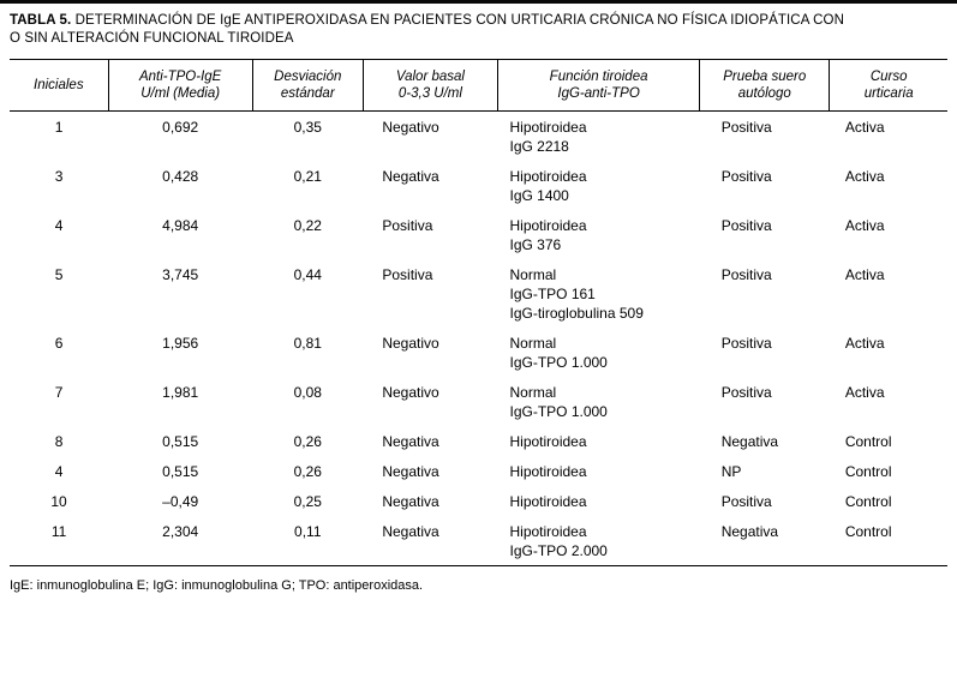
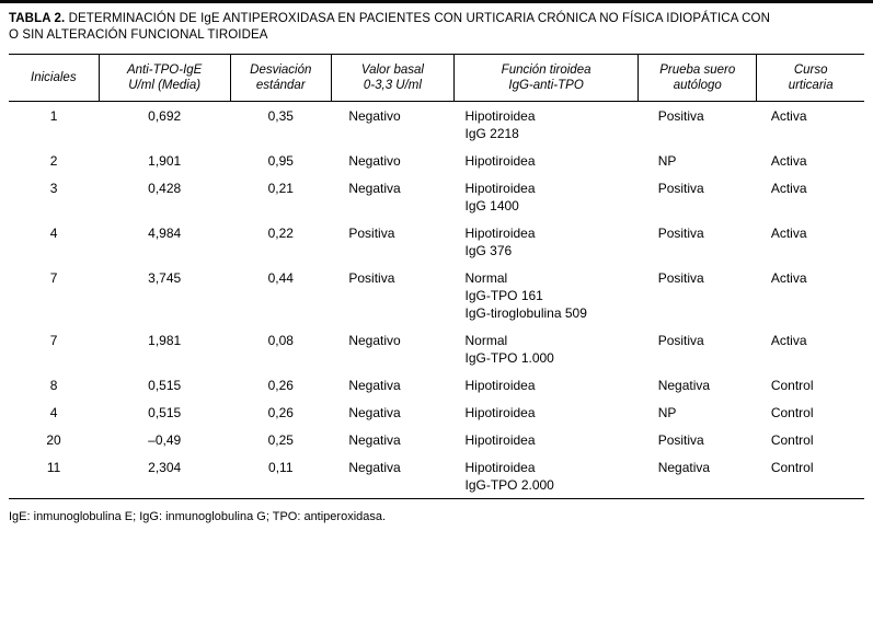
- TABLA 5. DETERMINACIÓN DE IgE ANTIPEROXIDASA EN PACIENTES CON URTICARIA CRÓNICA NO FÍSICA IDIOPÁTICA CON O SIN ALTERACIÓN FUNCIONAL TIROIDEA
+ TABLA 2. DETERMINACIÓN DE IgE ANTIPEROXIDASA EN PACIENTES CON URTICARIA CRÓNICA NO FÍSICA IDIOPÁTICA CON O SIN ALTERACIÓN FUNCIONAL TIROIDEA
  Iniciales	Anti-TPO-IgE U/ml (Media)	Desviación estándar	Valor basal 0-3,3 U/ml	Función tiroidea IgG-anti-TPO	Prueba suero autólogo	Curso urticaria
  1	0,692	0,35	Negativo	Hipotiroidea IgG 2218	Positiva	Activa
+ 2	1,901	0,95	Negativo	Hipotiroidea	NP	Activa
  3	0,428	0,21	Negativa	Hipotiroidea IgG 1400	Positiva	Activa
  4	4,984	0,22	Positiva	Hipotiroidea IgG 376	Positiva	Activa
- 5	3,745	0,44	Positiva	Normal IgG-TPO 161 IgG-tiroglobulina 509	Positiva	Activa
+ 7	3,745	0,44	Positiva	Normal IgG-TPO 161 IgG-tiroglobulina 509	Positiva	Activa
- 6	1,956	0,81	Negativo	Normal IgG-TPO 1.000	Positiva	Activa
  7	1,981	0,08	Negativo	Normal IgG-TPO 1.000	Positiva	Activa
  8	0,515	0,26	Negativa	Hipotiroidea	Negativa	Control
  4	0,515	0,26	Negativa	Hipotiroidea	NP	Control
- 10	–0,49	0,25	Negativa	Hipotiroidea	Positiva	Control
+ 20	–0,49	0,25	Negativa	Hipotiroidea	Positiva	Control
  11	2,304	0,11	Negativa	Hipotiroidea IgG-TPO 2.000	Negativa	Control
  IgE: inmunoglobulina E; IgG: inmunoglobulina G; TPO: antiperoxidasa.
